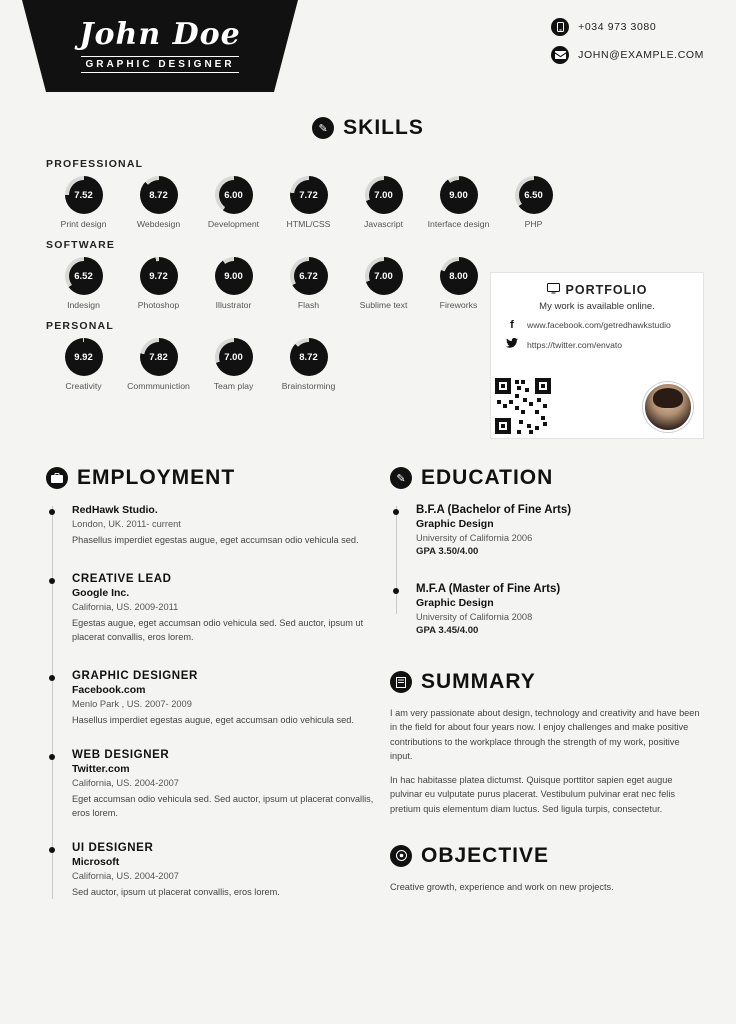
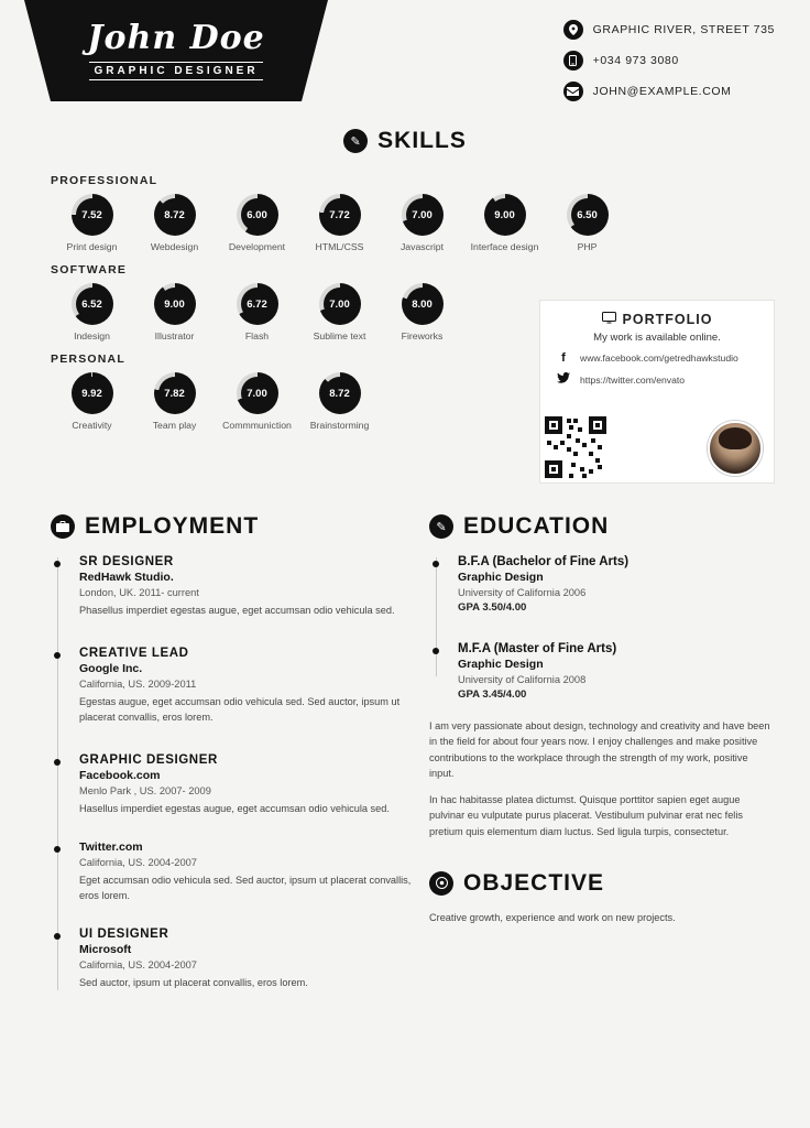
  John Doe
  GRAPHIC DESIGNER
+ GRAPHIC RIVER, STREET 735
  +034 973 3080
  JOHN@EXAMPLE.COM
  ✎
  SKILLS
  PROFESSIONAL
  7.52
  Print design
  8.72
  Webdesign
  6.00
  Development
  7.72
  HTML/CSS
  7.00
  Javascript
  9.00
  Interface design
  6.50
  PHP
  SOFTWARE
  6.52
  Indesign
- 9.72
- Photoshop
  9.00
  Illustrator
  6.72
  Flash
  7.00
  Sublime text
  8.00
  Fireworks
  PERSONAL
  9.92
  Creativity
  7.82
- Commmuniction
+ Team play
  7.00
- Team play
+ Commmuniction
  8.72
  Brainstorming
  PORTFOLIO
  My work is available online.
  f
  www.facebook.com/getredhawkstudio
  https://twitter.com/envato
  EMPLOYMENT
+ SR DESIGNER
  RedHawk Studio.
  London, UK. 2011- current
  Phasellus imperdiet egestas augue, eget accumsan odio vehicula sed.
  CREATIVE LEAD
  Google Inc.
  California, US. 2009-2011
  Egestas augue, eget accumsan odio vehicula sed. Sed auctor, ipsum ut placerat convallis, eros lorem.
  GRAPHIC DESIGNER
  Facebook.com
  Menlo Park , US. 2007- 2009
  Hasellus imperdiet egestas augue, eget accumsan odio vehicula sed.
- WEB DESIGNER
  Twitter.com
  California, US. 2004-2007
  Eget accumsan odio vehicula sed. Sed auctor, ipsum ut placerat convallis, eros lorem.
  UI DESIGNER
  Microsoft
  California, US. 2004-2007
  Sed auctor, ipsum ut placerat convallis, eros lorem.
  ✎
  EDUCATION
  B.F.A (Bachelor of Fine Arts)
  Graphic Design
  University of California 2006
  GPA 3.50/4.00
  M.F.A (Master of Fine Arts)
  Graphic Design
  University of California 2008
  GPA 3.45/4.00
- SUMMARY
  I am very passionate about design, technology and creativity and have been in the field for about four years now. I enjoy challenges and make positive contributions to the workplace through the strength of my work, positive input.
  In hac habitasse platea dictumst. Quisque porttitor sapien eget augue pulvinar eu vulputate purus placerat. Vestibulum pulvinar erat nec felis pretium quis elementum diam luctus. Sed ligula turpis, consectetur.
  OBJECTIVE
  Creative growth, experience and work on new projects.
